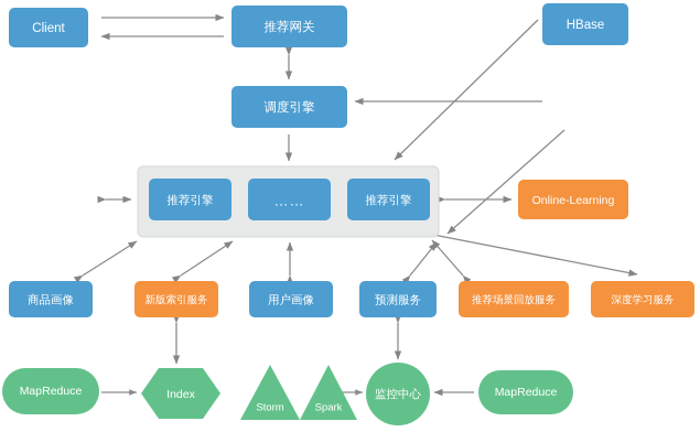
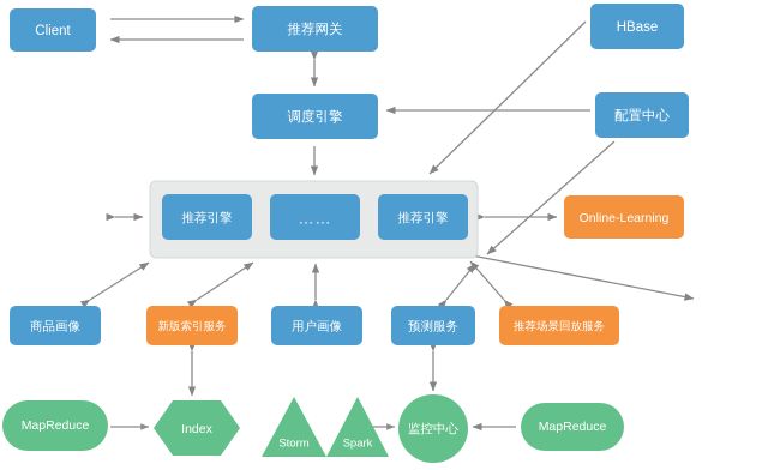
  Client
  推荐网关
  HBase
  调度引擎
+ 配置中心
  推荐引擎
  ……
  推荐引擎
  Online-Learning
  商品画像
  新版索引服务
  用户画像
  预测服务
  推荐场景回放服务
- 深度学习服务
  MapReduce
  Index
  Storm
  Spark
  监控中心
  MapReduce
